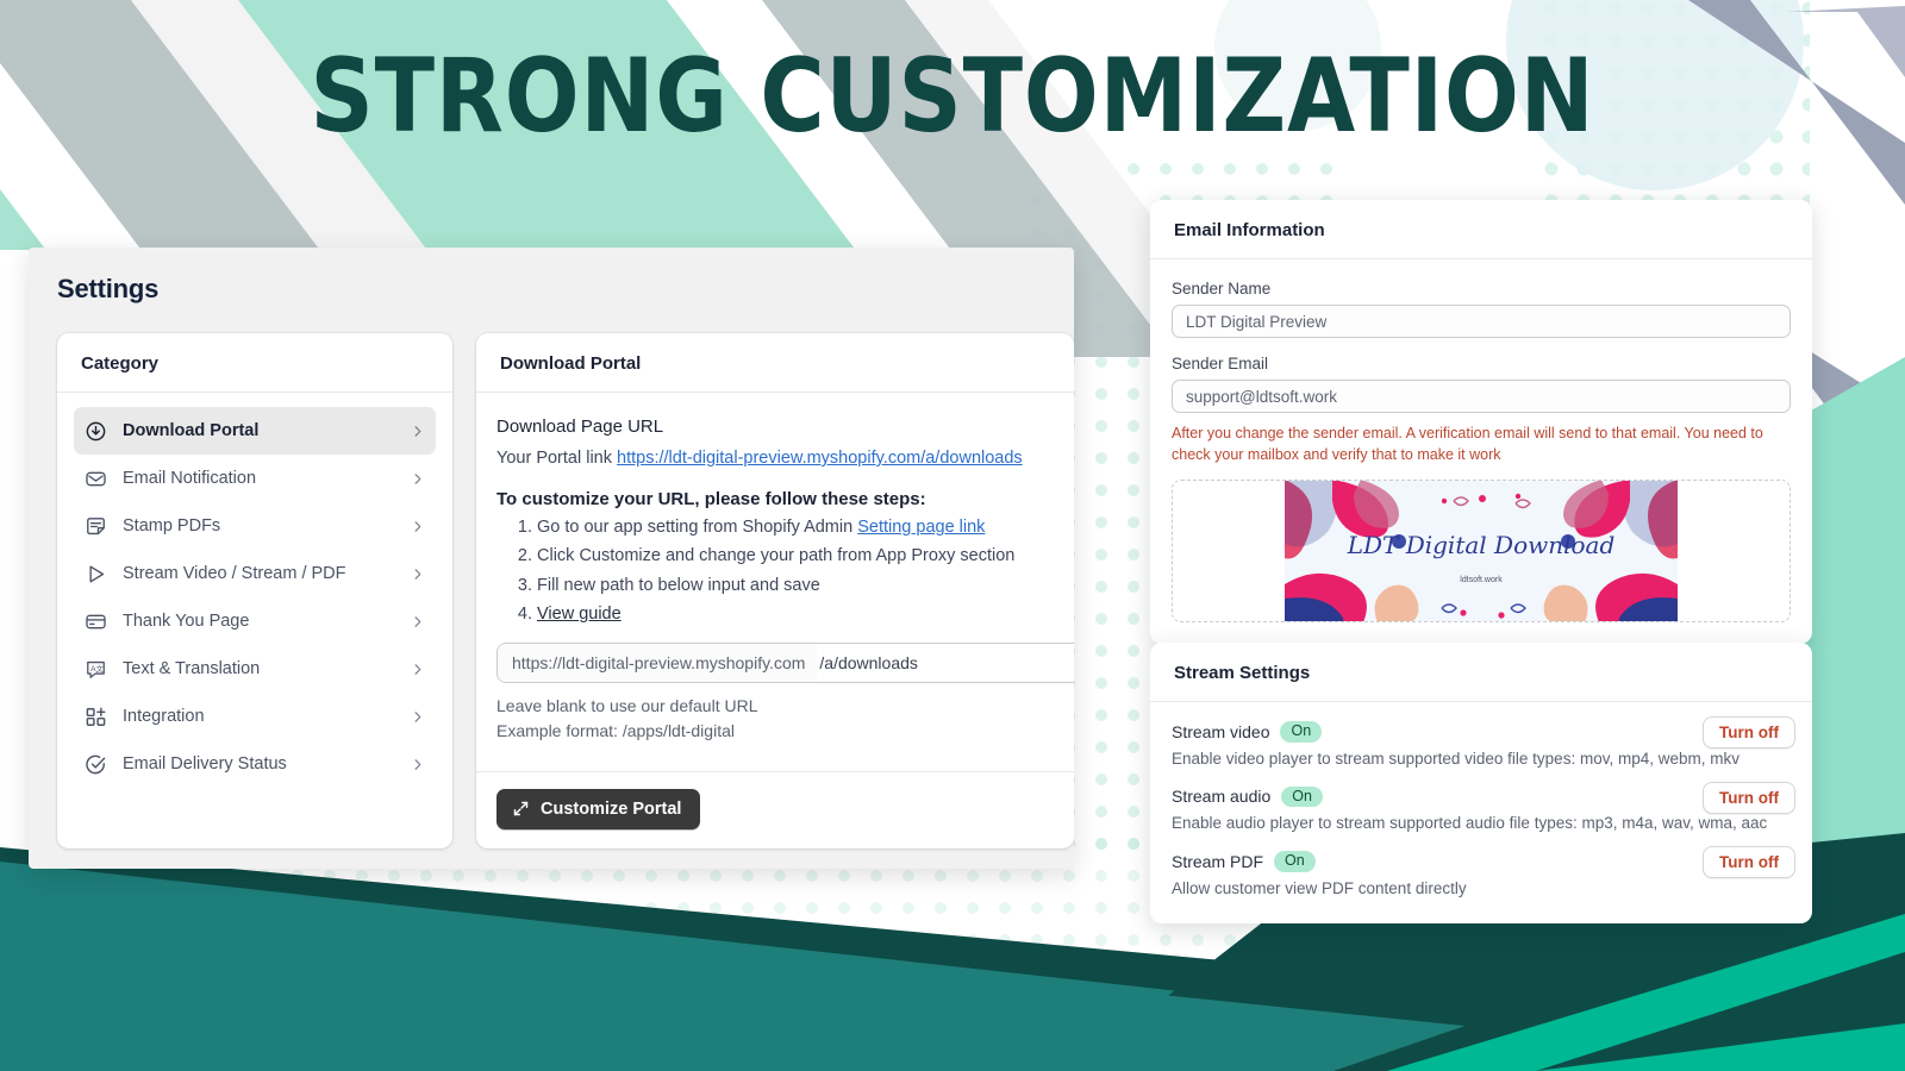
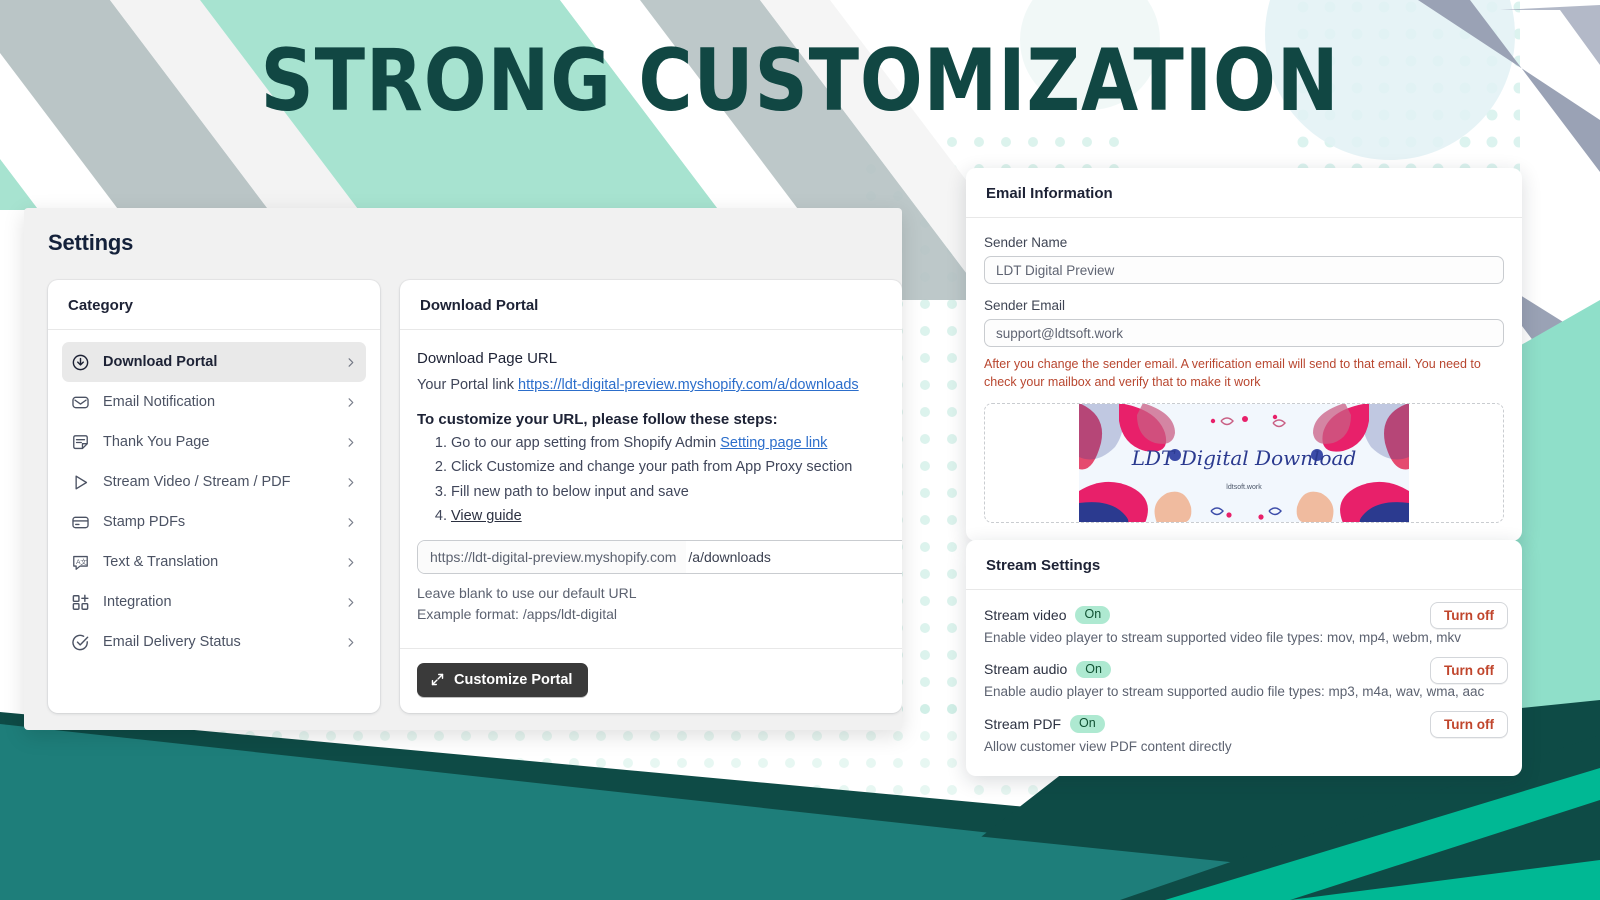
  STRONG CUSTOMIZATION
  Settings
  Category
  Download Portal
  Email Notification
- Stamp PDFs
+ Thank You Page
  Stream Video / Stream / PDF
- Thank You Page
+ Stamp PDFs
  文
  Text & Translation
  Integration
  Email Delivery Status
  Download Portal
  Download Page URL
  Your Portal link https://ldt-digital-preview.myshopify.com/a/downloads
  To customize your URL, please follow these steps:
  Go to our app setting from Shopify Admin Setting page link
  Click Customize and change your path from App Proxy section
  Fill new path to below input and save
  View guide
  https://ldt-digital-preview.myshopify.com
  /a/downloads
  Leave blank to use our default URL
  Example format: /apps/ldt-digital
  Customize Portal
  Email Information
  Sender Name
  LDT Digital Preview
  Sender Email
  support@ldtsoft.work
  After you change the sender email. A verification email will send to that email. You need to check your mailbox and verify that to make it work
  LDT Digital Download
  Stream Settings
  Stream video
  On
  Enable video player to stream supported video file types: mov, mp4, webm, mkv
  Turn off
  Stream audio
  On
  Enable audio player to stream supported audio file types: mp3, m4a, wav, wma, aac
  Turn off
  Stream PDF
  On
  Allow customer view PDF content directly
  Turn off
